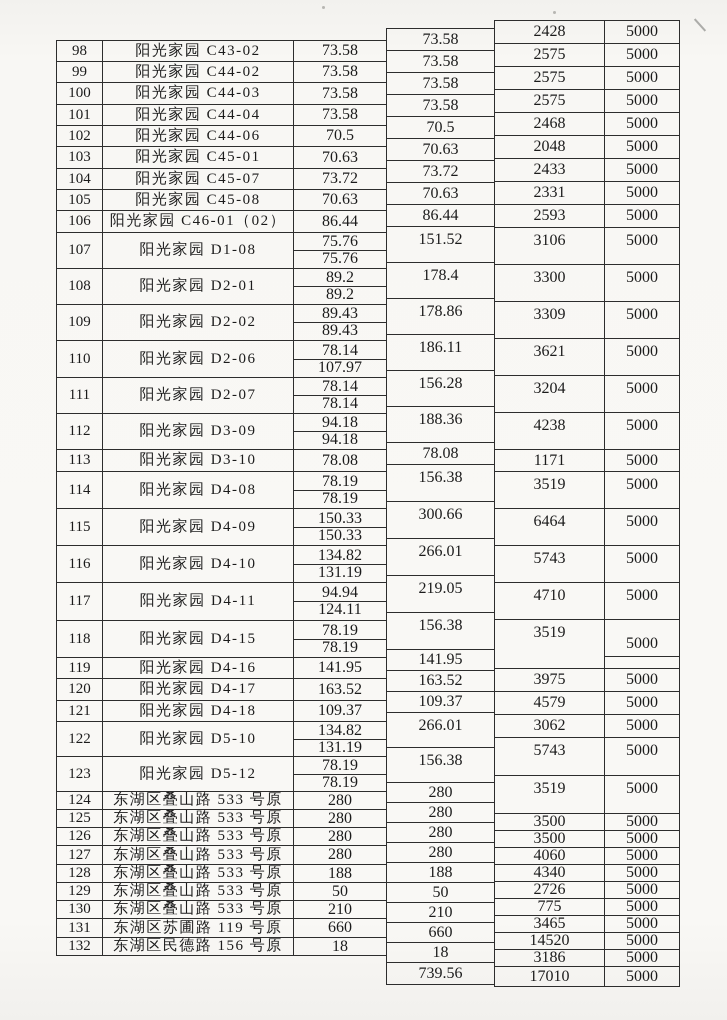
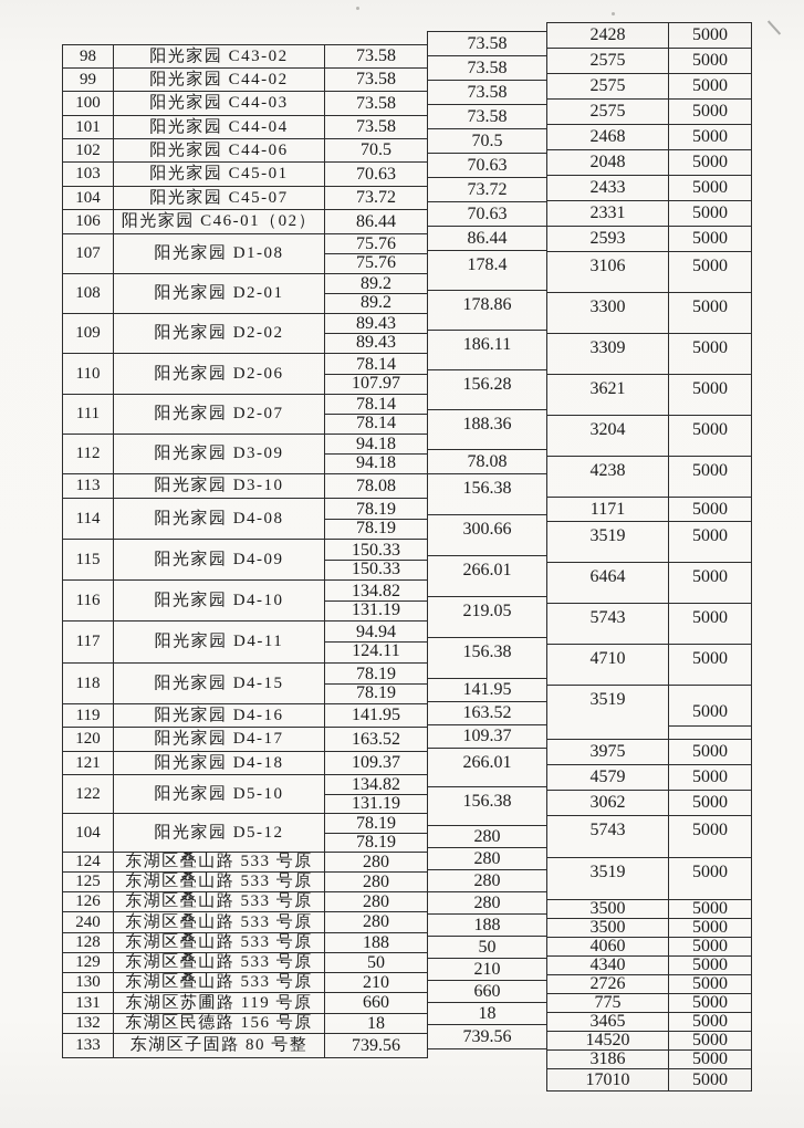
  98	阳光家园 C43-02	73.58
  99	阳光家园 C44-02	73.58
  100	阳光家园 C44-03	73.58
  101	阳光家园 C44-04	73.58
  102	阳光家园 C44-06	70.5
  103	阳光家园 C45-01	70.63
  104	阳光家园 C45-07	73.72
- 105	阳光家园 C45-08	70.63
  106	阳光家园 C46-01（02）	86.44
  107	阳光家园 D1-08	75.7675.76
  108	阳光家园 D2-01	89.289.2
  109	阳光家园 D2-02	89.4389.43
  110	阳光家园 D2-06	78.14107.97
  111	阳光家园 D2-07	78.1478.14
  112	阳光家园 D3-09	94.1894.18
  113	阳光家园 D3-10	78.08
  114	阳光家园 D4-08	78.1978.19
  115	阳光家园 D4-09	150.33150.33
  116	阳光家园 D4-10	134.82131.19
  117	阳光家园 D4-11	94.94124.11
  118	阳光家园 D4-15	78.1978.19
  119	阳光家园 D4-16	141.95
  120	阳光家园 D4-17	163.52
  121	阳光家园 D4-18	109.37
  122	阳光家园 D5-10	134.82131.19
- 123	阳光家园 D5-12	78.1978.19
+ 104	阳光家园 D5-12	78.1978.19
  124	东湖区叠山路 533 号原	280
  125	东湖区叠山路 533 号原	280
  126	东湖区叠山路 533 号原	280
- 127	东湖区叠山路 533 号原	280
+ 240	东湖区叠山路 533 号原	280
  128	东湖区叠山路 533 号原	188
  129	东湖区叠山路 533 号原	50
  130	东湖区叠山路 533 号原	210
  131	东湖区苏圃路 119 号原	660
  132	东湖区民德路 156 号原	18
+ 133	东湖区子固路 80 号整	739.56
  73.58
  73.58
  73.58
  73.58
  70.5
  70.63
  73.72
  70.63
  86.44
- 151.52
  178.4
  178.86
  186.11
  156.28
  188.36
  78.08
  156.38
  300.66
  266.01
  219.05
  156.38
  141.95
  163.52
  109.37
  266.01
  156.38
  280
  280
  280
  280
  188
  50
  210
  660
  18
  739.56
  2428	5000
  2575	5000
  2575	5000
  2575	5000
  2468	5000
  2048	5000
  2433	5000
  2331	5000
  2593	5000
  3106	5000
  3300	5000
  3309	5000
  3621	5000
  3204	5000
  4238	5000
  1171	5000
  3519	5000
  6464	5000
  5743	5000
  4710	5000
  3519	5000
  3975	5000
  4579	5000
  3062	5000
  5743	5000
  3519	5000
  3500	5000
  3500	5000
  4060	5000
  4340	5000
  2726	5000
  775	5000
  3465	5000
  14520	5000
  3186	5000
  17010	5000
